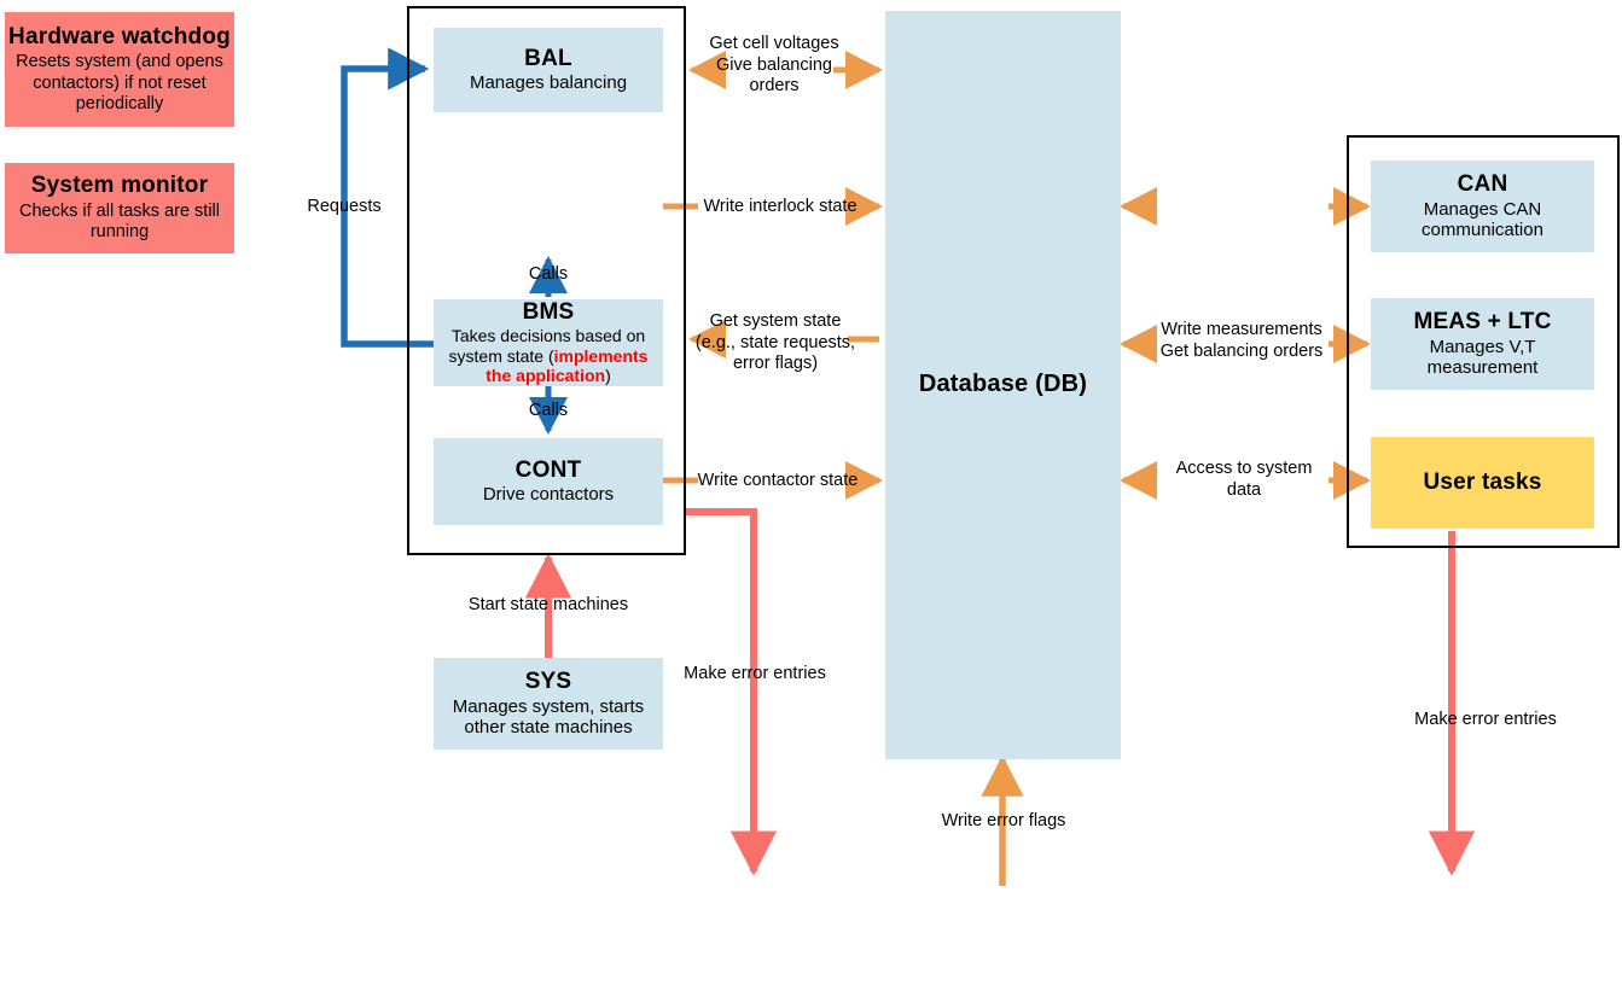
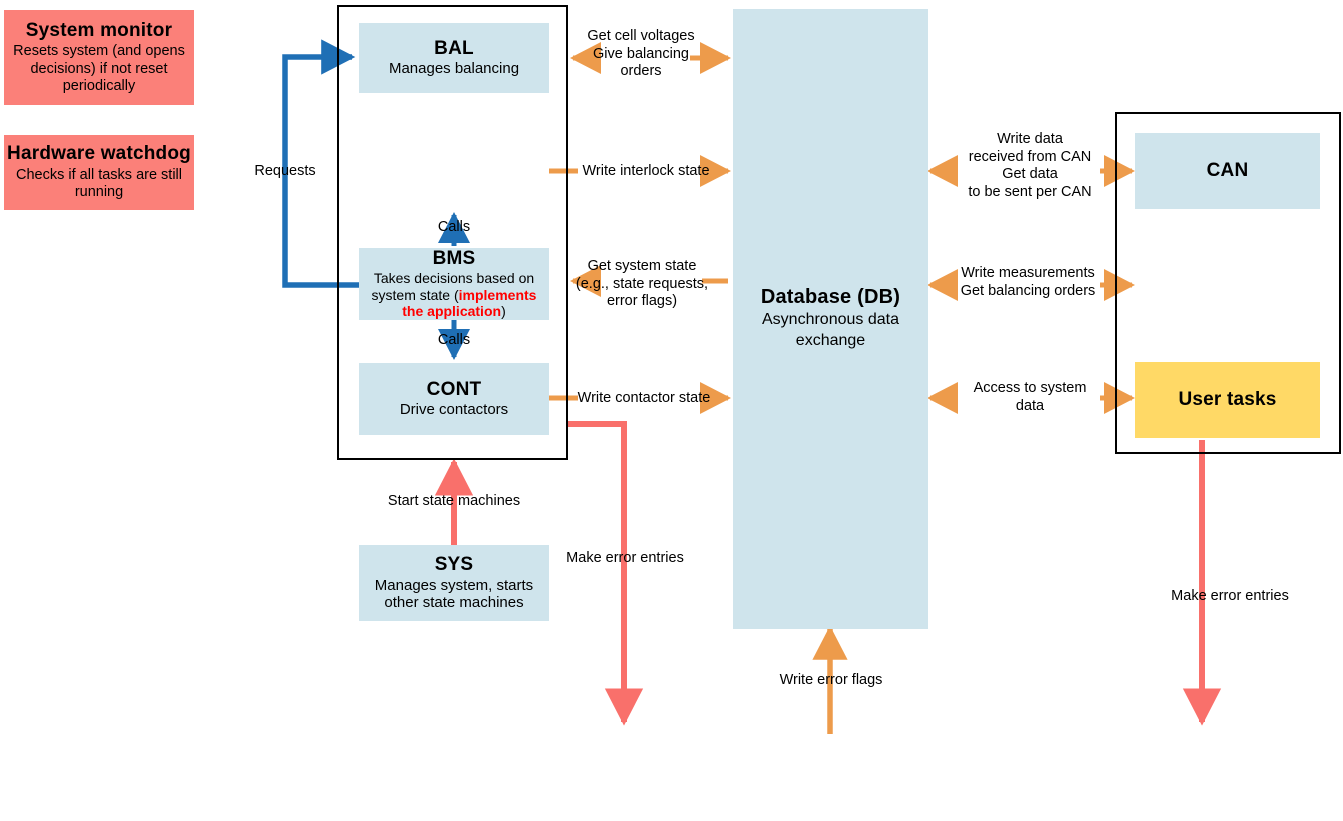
- Hardware watchdog
+ System monitor
- Resets system (and opens contactors) if not reset periodically
+ Resets system (and opens decisions) if not reset periodically
- System monitor
+ Hardware watchdog
  Checks if all tasks are still running
  BAL
  Manages balancing
  BMS
  Takes decisions based on system state (implements the application)
  CONT
  Drive contactors
  SYS
  Manages system, starts other state machines
  Database (DB)
+ Asynchronous data exchange
  CAN
- Manages CAN communication
- MEAS + LTC
- Manages V,T measurement
  User tasks
  Get cell voltages
  Give balancing orders
  Write interlock state
  Get system state
  (e.g., state requests,
  error flags)
  Write contactor state
+ Write data
+ received from CAN
+ Get data
+ to be sent per CAN
  Write measurements
  Get balancing orders
  Access to system
  data
  Requests
  Calls
  Calls
  Start state machines
  Make error entries
  Write error flags
  Make error entries
